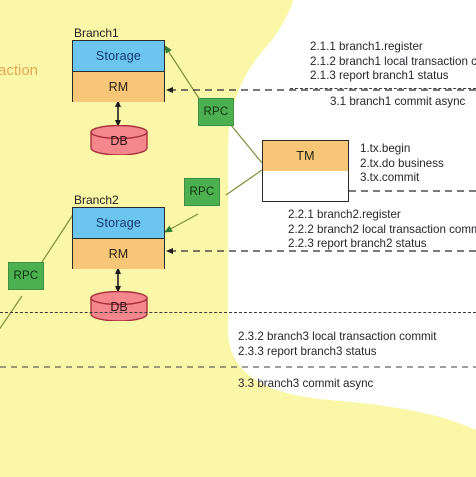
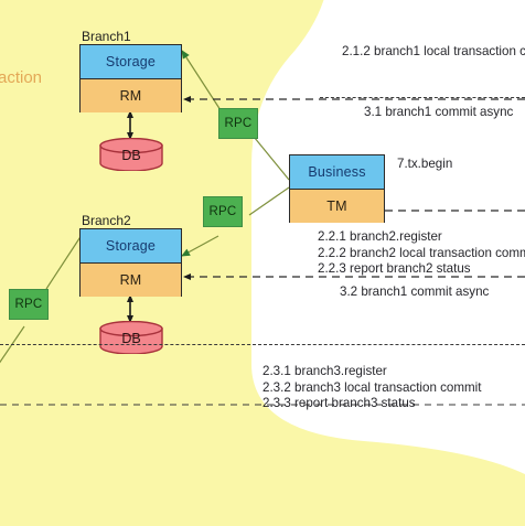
  action
  Branch1
  Storage
  RM
  DB
  Branch2
  Storage
  RM
  DB
+ Business
  TM
  RPC
  RPC
  RPC
- 2.1.1 branch1.register
  2.1.2 branch1 local transaction c
- 2.1.3 report branch1 status
  3.1 branch1 commit async
- 1.tx.begin
+ 7.tx.begin
- 2.tx.do business
- 3.tx.commit
  2.2.1 branch2.register
  2.2.2 branch2 local transaction com
  2.2.3 report branch2 status
+ 3.2 branch1 commit async
+ 2.3.1 branch3.register
  2.3.2 branch3 local transaction commit
  2.3.3 report branch3 status
- 3.3 branch3 commit async
